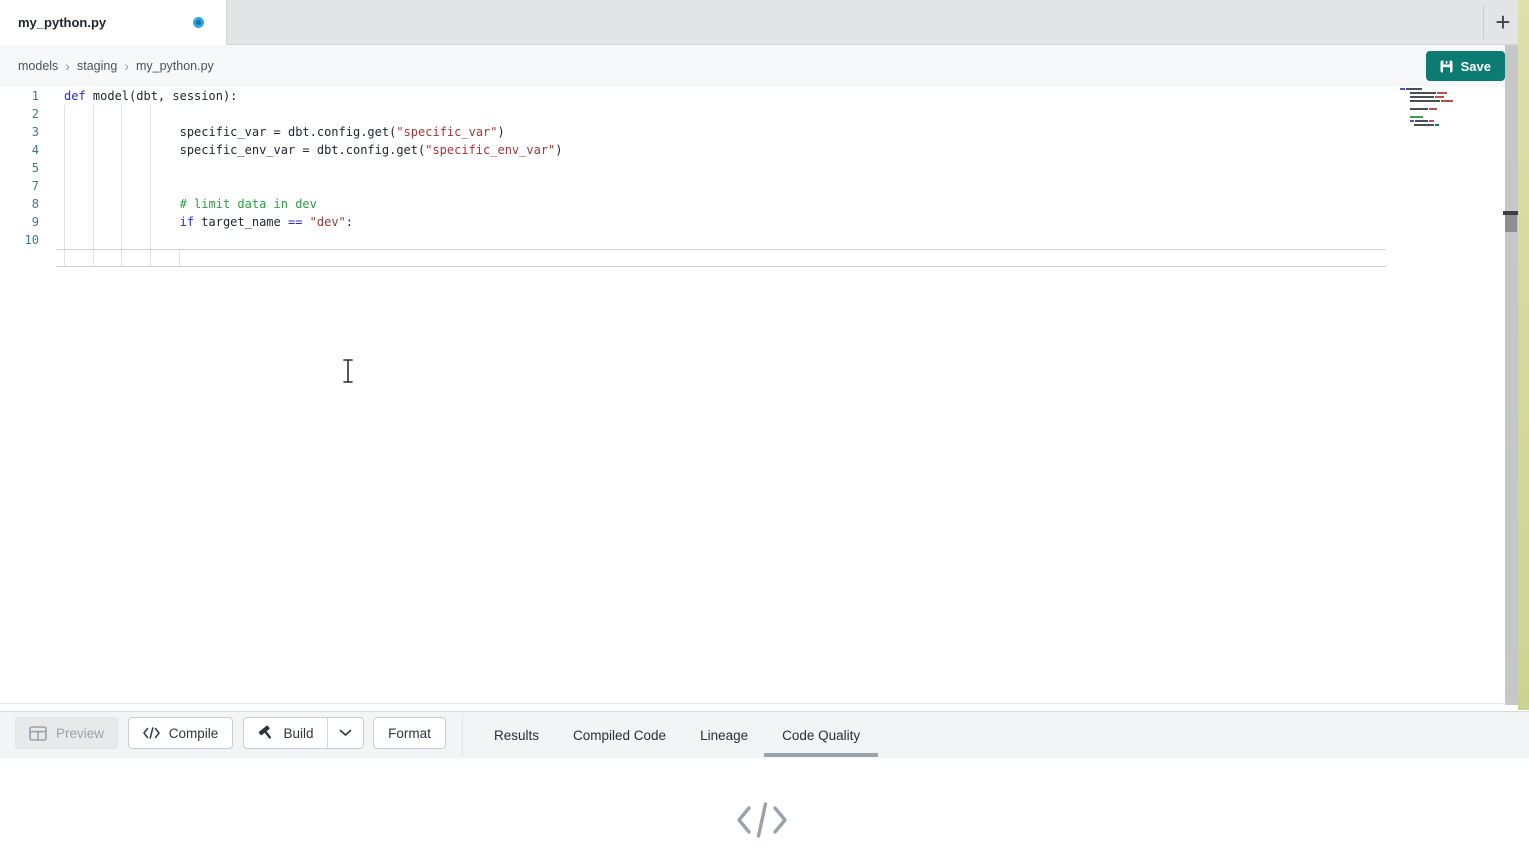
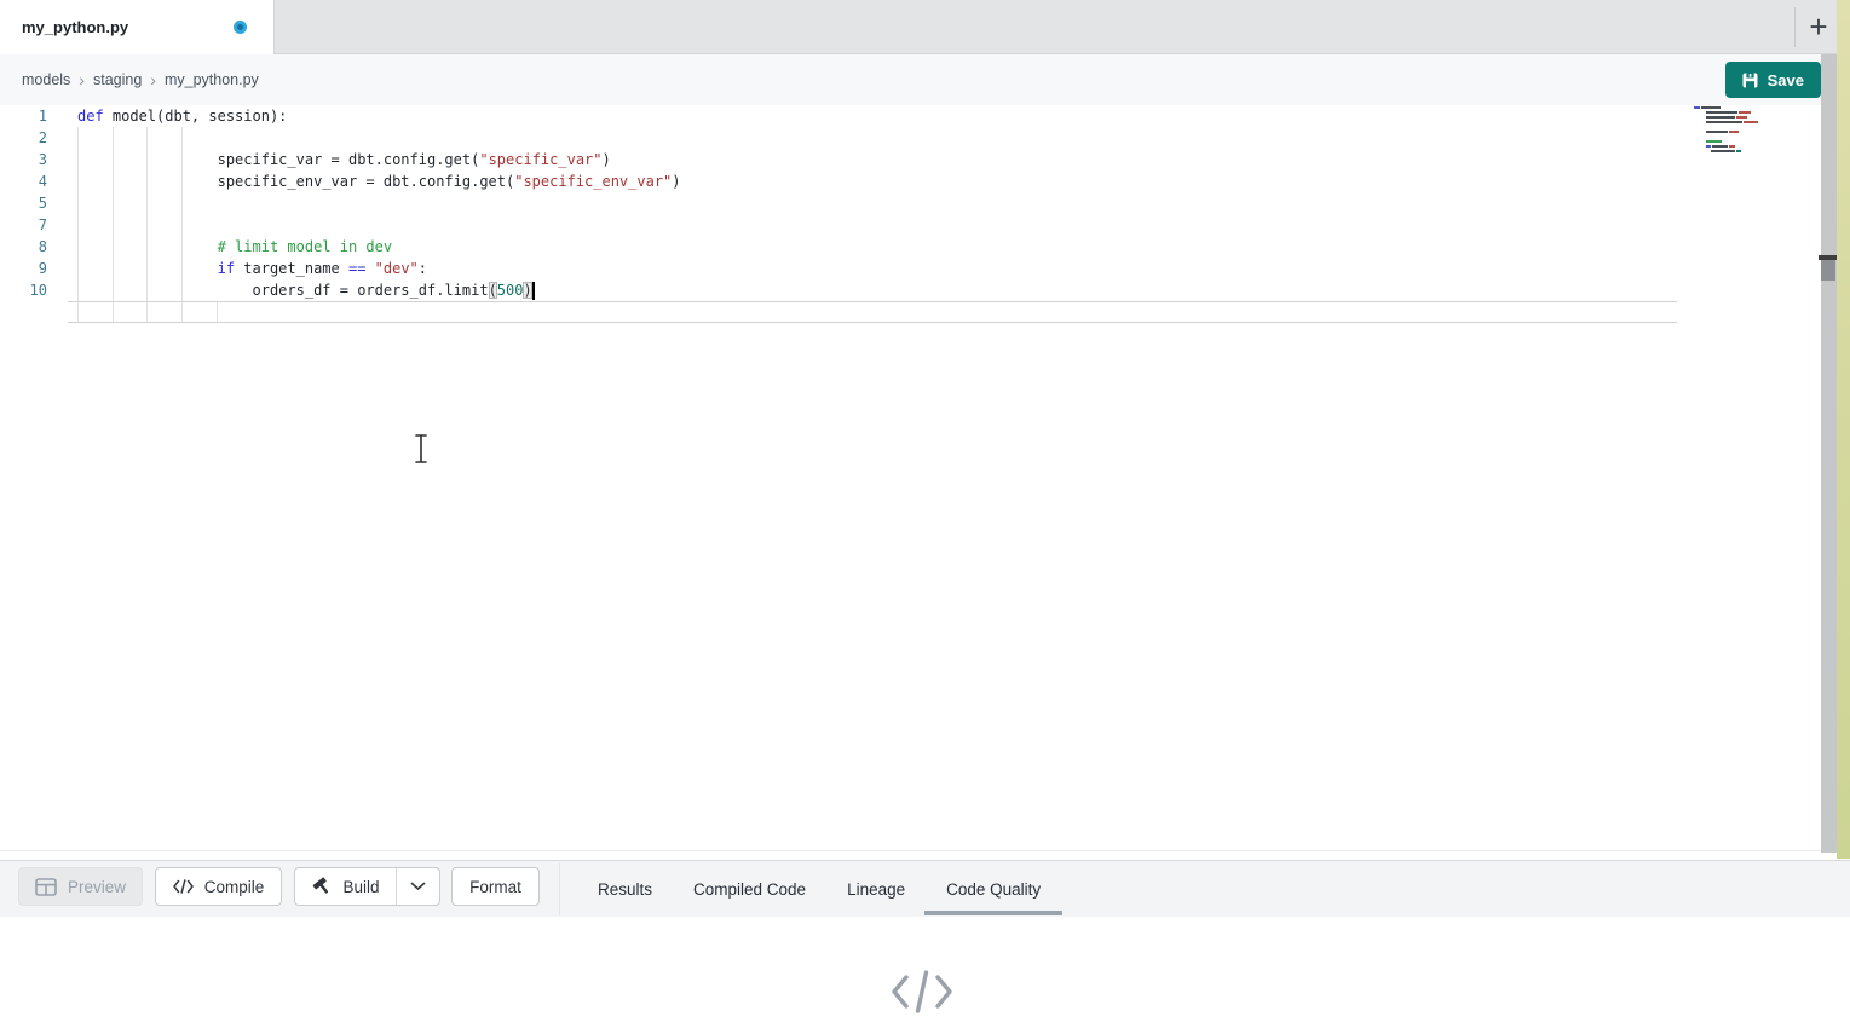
  my_python.py
  +
  models
  ›
  staging
  ›
  my_python.py
  Save
  1
  def model(dbt, session):
  2
  3
  specific_var = dbt.config.get("specific_var")
  4
  specific_env_var = dbt.config.get("specific_env_var")
  5
  7
  8
- # limit data in dev
+ # limit model in dev
  9
  if target_name == "dev":
  10
+ orders_df = orders_df.limit(500)
  Preview
  Compile
  Build
  Format
  Results
  Compiled Code
  Lineage
  Code Quality
